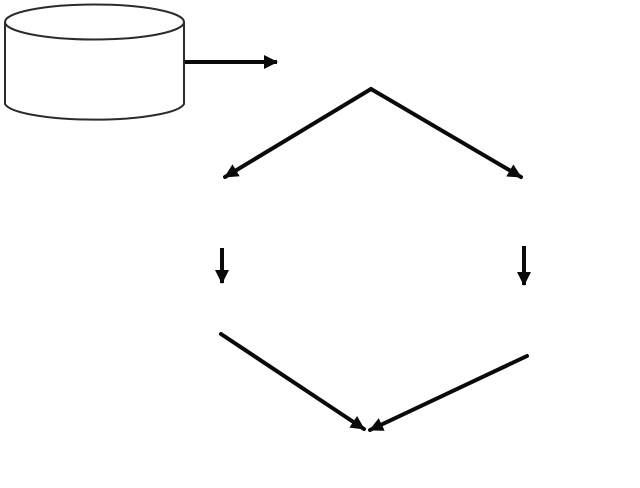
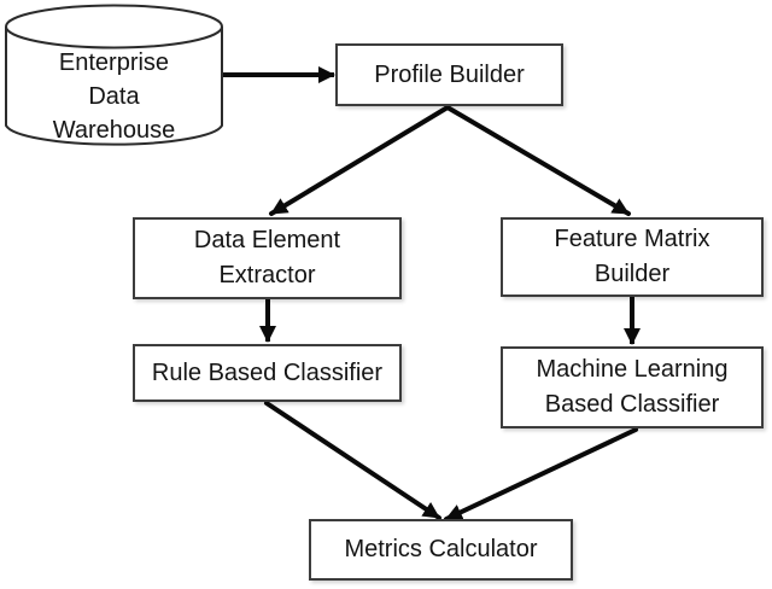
+ Enterprise
+ Data
+ Warehouse
+ Profile Builder
+ Data Element
+ Extractor
+ Feature Matrix
+ Builder
+ Rule Based Classifier
+ Machine Learning
+ Based Classifier
+ Metrics Calculator
